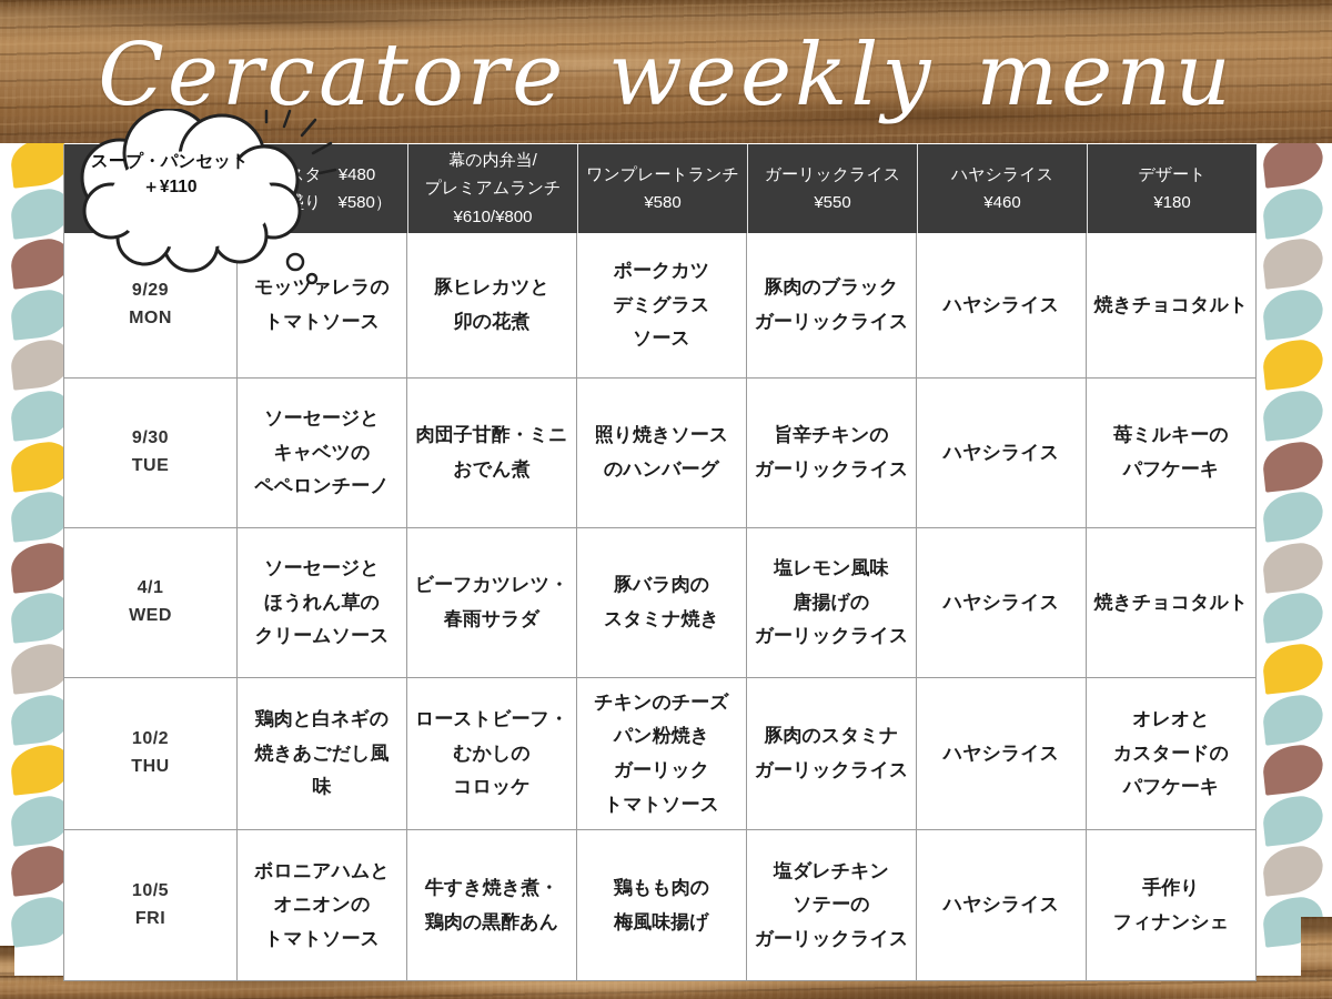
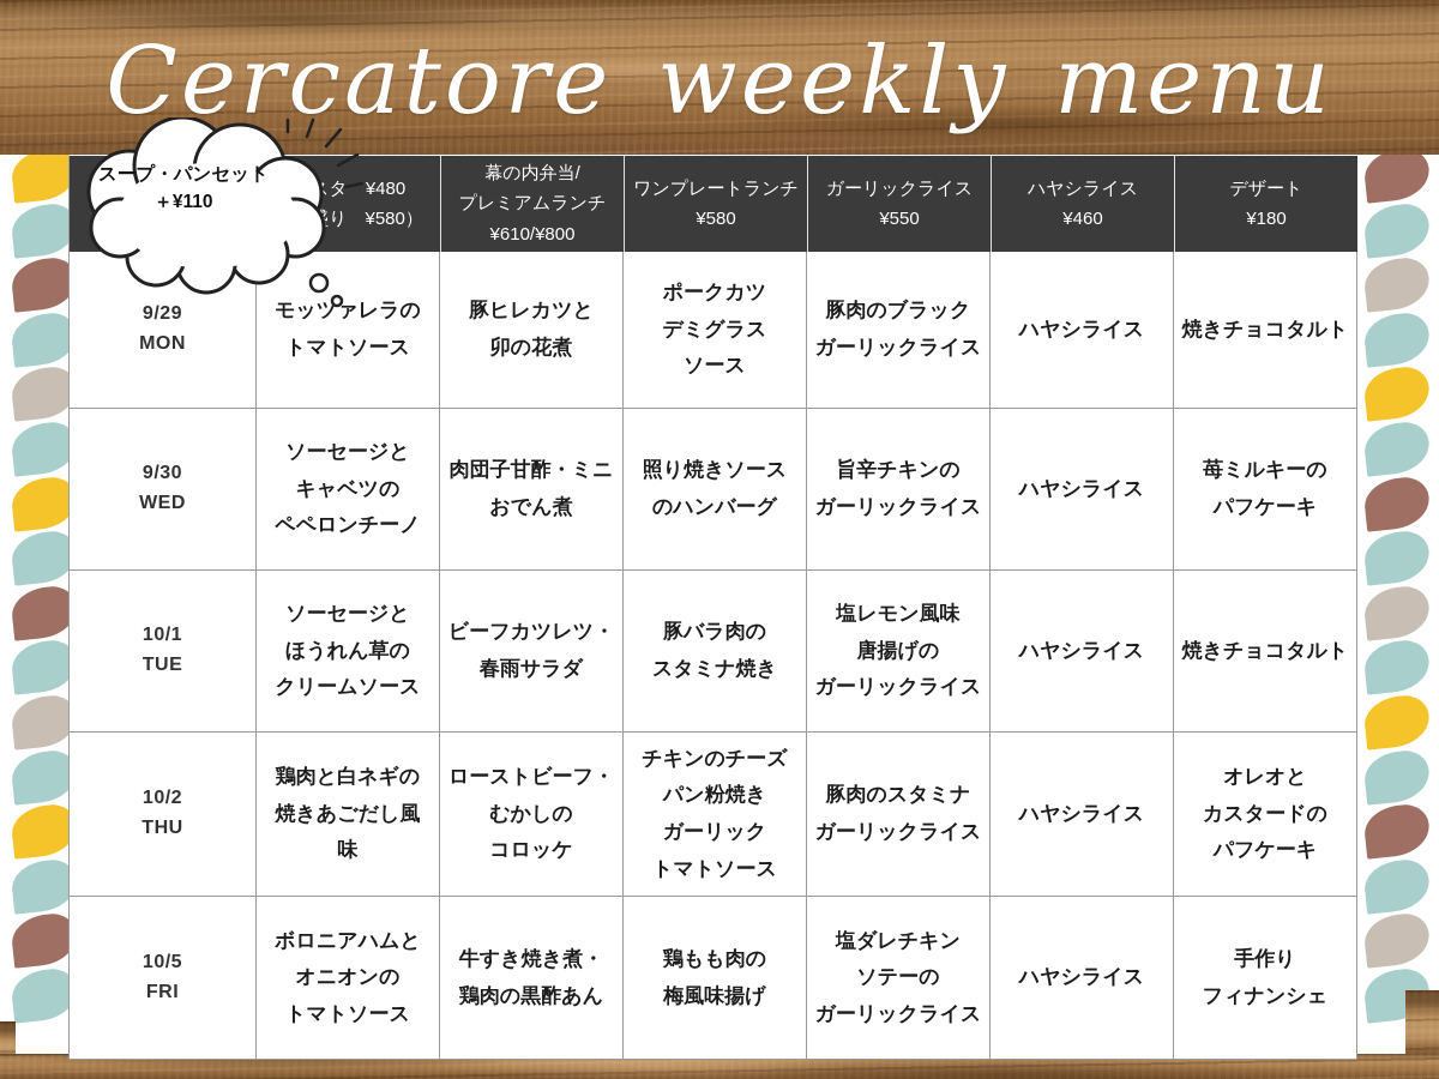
  Cercatore weekly menu
  タ ¥480
  幕の内弁当/
  プレミアムランチ
  ¥610/¥800
  ワンプレートランチ
  ¥580
  ガーリックライス
  ¥550
  ハヤシライス
  ¥460
  デザート
  ¥180
  9/29
  MON
  モッツァレラの
  トマトソース
  豚ヒレカツと
  卯の花煮
  ポークカツ
  デミグラス
  ソース
  豚肉のブラック
  ガーリックライス
  ハヤシライス
  焼きチョコタルト
  9/30
- TUE
+ WED
  ソーセージと
  キャベツの
  ペペロンチーノ
  肉団子甘酢・ミニ
  おでん煮
  照り焼きソース
  のハンバーグ
  旨辛チキンの
  ガーリックライス
  ハヤシライス
  苺ミルキーの
  パフケーキ
- 4/1
+ 10/1
- WED
+ TUE
  ソーセージと
  ほうれん草の
  クリームソース
  ビーフカツレツ・
  春雨サラダ
  豚バラ肉の
  スタミナ焼き
  塩レモン風味
  唐揚げの
  ガーリックライス
  ハヤシライス
  焼きチョコタルト
  10/2
  THU
  鶏肉と白ネギの
  焼きあごだし風
  味
  ローストビーフ・
  むかしの
  コロッケ
  チキンのチーズ
  パン粉焼き
  ガーリック
  トマトソース
  豚肉のスタミナ
  ガーリックライス
  ハヤシライス
  オレオと
  カスタードの
  パフケーキ
  10/5
  FRI
  ボロニアハムと
  オニオンの
  トマトソース
  牛すき焼き煮・
  鶏肉の黒酢あん
  鶏もも肉の
  梅風味揚げ
  塩ダレチキン
  ソテーの
  ガーリックライス
  ハヤシライス
  手作り
  フィナンシェ
  スープ・パンセット
  ＋¥110
